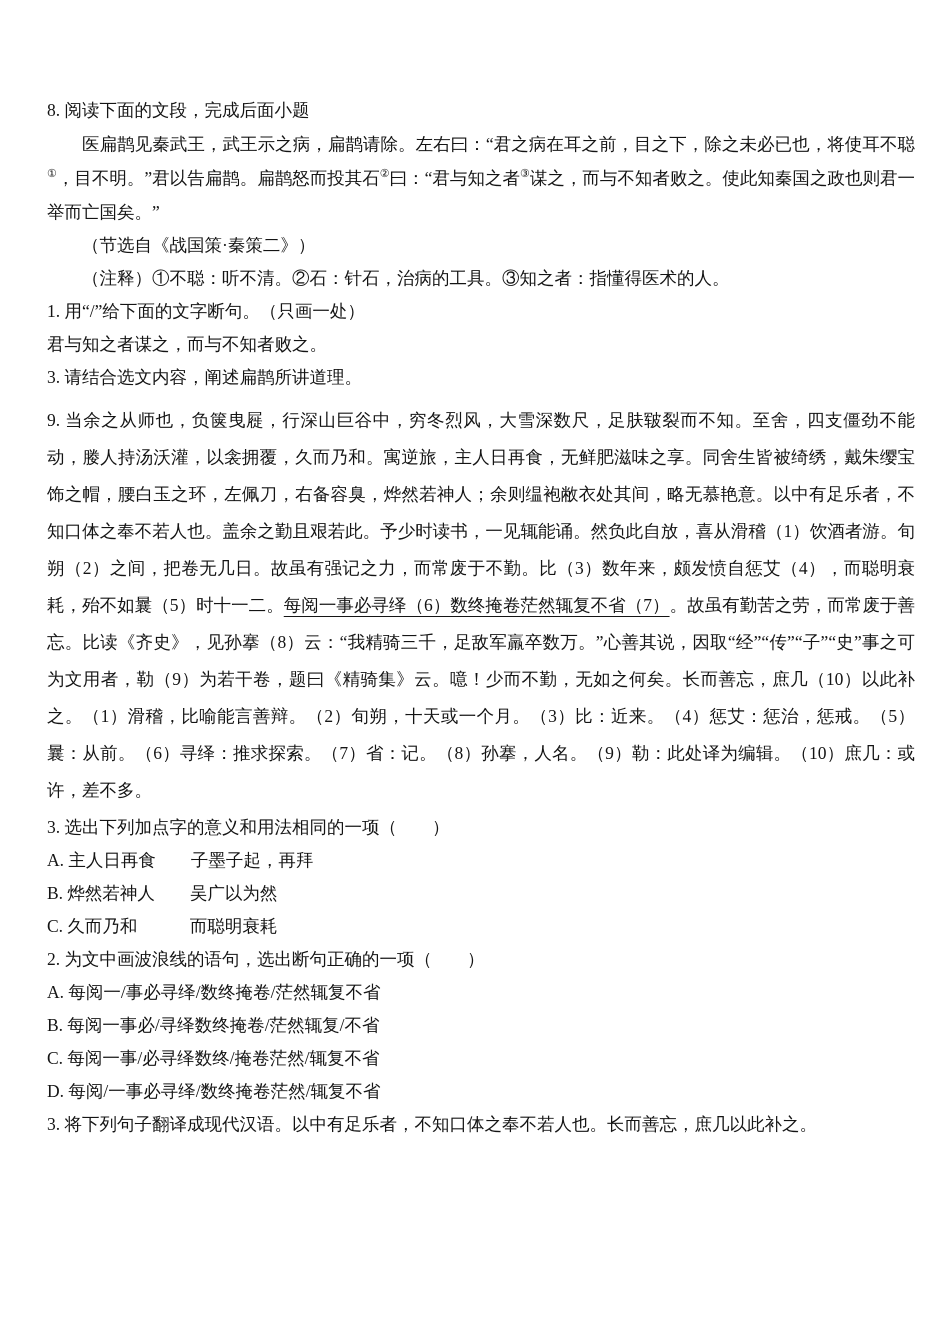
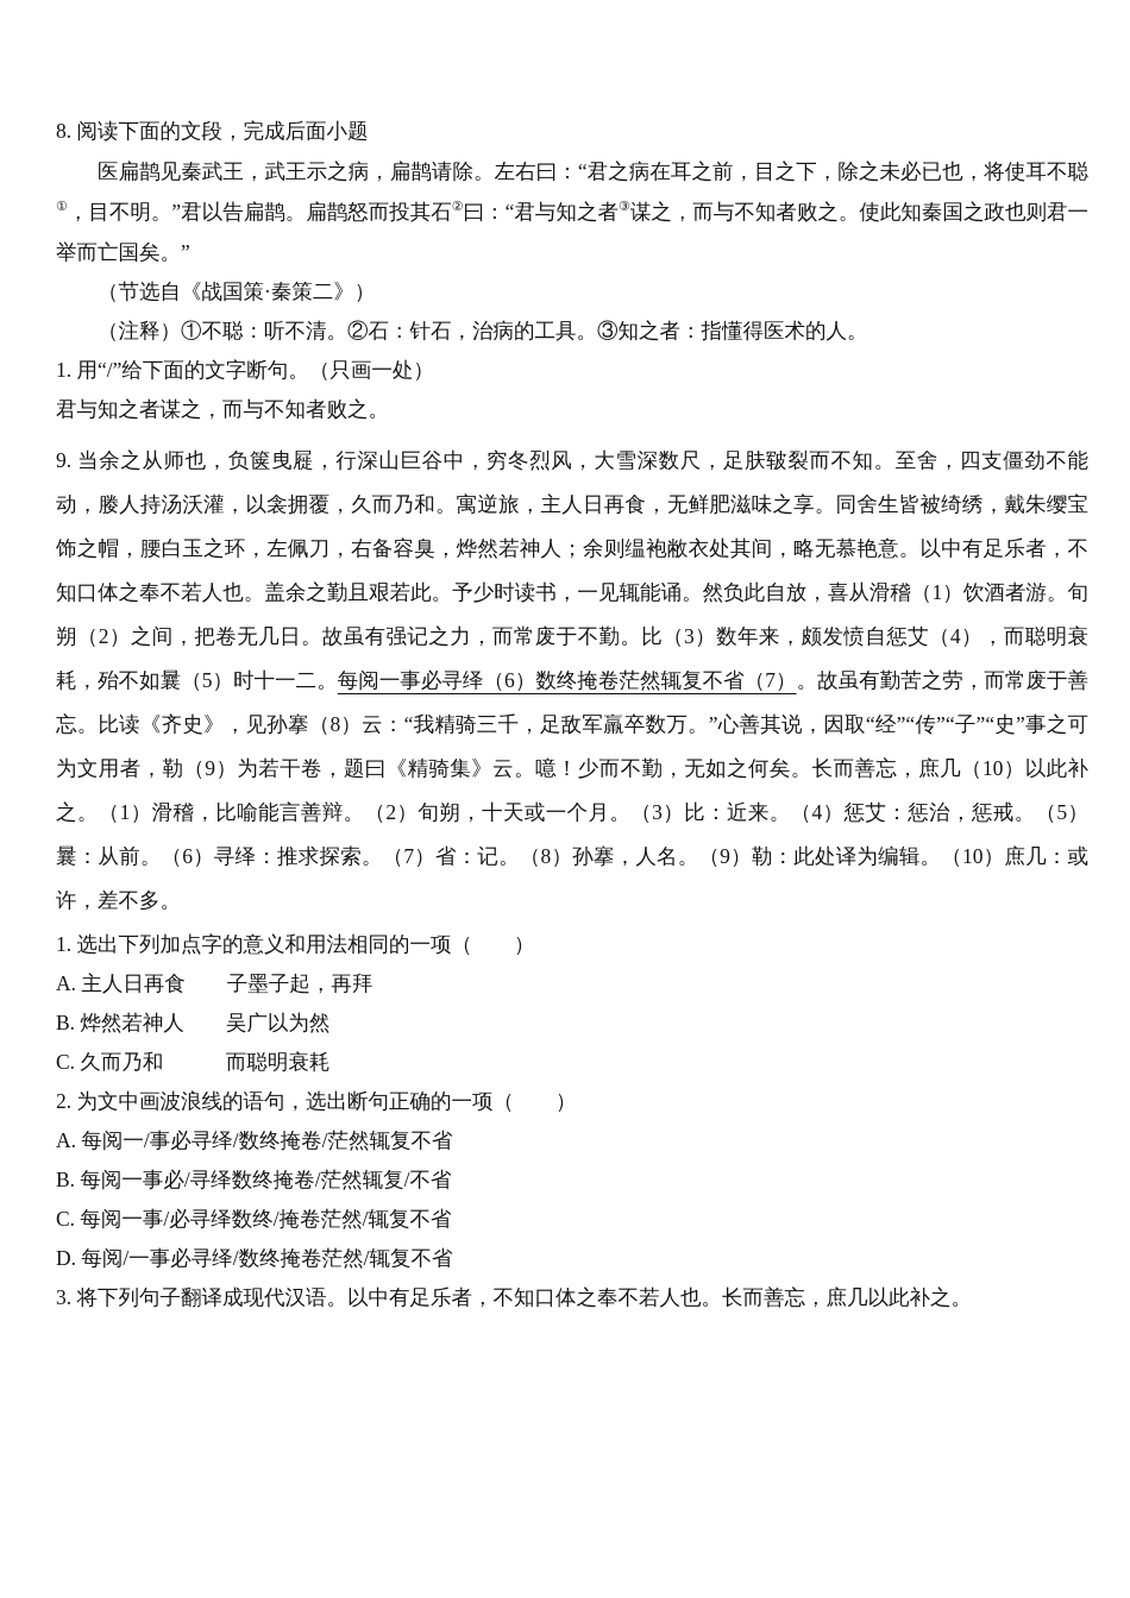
  8. 阅读下面的文段，完成后面小题
  医扁鹊见秦武王，武王示之病，扁鹊请除。左右曰：“君之病在耳之前，目之下，除之未必已也，将使耳不聪①，目不明。”君以告扁鹊。扁鹊怒而投其石②曰：“君与知之者③谋之，而与不知者败之。使此知秦国之政也则君一举而亡国矣。”
  （节选自《战国策·秦策二》）
  （注释）①不聪：听不清。②石：针石，治病的工具。③知之者：指懂得医术的人。
  1. 用“/”给下面的文字断句。（只画一处）
  君与知之者谋之，而与不知者败之。
- 3. 请结合选文内容，阐述扁鹊所讲道理。
  9. 当余之从师也，负箧曳屣，行深山巨谷中，穷冬烈风，大雪深数尺，足肤皲裂而不知。至舍，四支僵劲不能动，媵人持汤沃灌，以衾拥覆，久而乃和。寓逆旅，主人日再食，无鲜肥滋味之享。同舍生皆被绮绣，戴朱缨宝饰之帽，腰白玉之环，左佩刀，右备容臭，烨然若神人；余则缊袍敝衣处其间，略无慕艳意。以中有足乐者，不知口体之奉不若人也。盖余之勤且艰若此。予少时读书，一见辄能诵。然负此自放，喜从滑稽（1）饮酒者游。旬朔（2）之间，把卷无几日。故虽有强记之力，而常废于不勤。比（3）数年来，颇发愤自惩艾（4），而聪明衰耗，殆不如曩（5）时十一二。每阅一事必寻绎（6）数终掩卷茫然辄复不省（7）。故虽有勤苦之劳，而常废于善忘。比读《齐史》，见孙搴（8）云：“我精骑三千，足敌军羸卒数万。”心善其说，因取“经”“传”“子”“史”事之可为文用者，勒（9）为若干卷，题曰《精骑集》云。噫！少而不勤，无如之何矣。长而善忘，庶几（10）以此补之。（1）滑稽，比喻能言善辩。（2）旬朔，十天或一个月。（3）比：近来。（4）惩艾：惩治，惩戒。（5）曩：从前。（6）寻绎：推求探索。（7）省：记。（8）孙搴，人名。（9）勒：此处译为编辑。（10）庶几：或许，差不多。
- 3. 选出下列加点字的意义和用法相同的一项（ ）
+ 1. 选出下列加点字的意义和用法相同的一项（ ）
  A. 主人日再食 子墨子起，再拜
  B. 烨然若神人 吴广以为然
  C. 久而乃和 而聪明衰耗
  2. 为文中画波浪线的语句，选出断句正确的一项（ ）
  A. 每阅一/事必寻绎/数终掩卷/茫然辄复不省
  B. 每阅一事必/寻绎数终掩卷/茫然辄复/不省
  C. 每阅一事/必寻绎数终/掩卷茫然/辄复不省
  D. 每阅/一事必寻绎/数终掩卷茫然/辄复不省
  3. 将下列句子翻译成现代汉语。以中有足乐者，不知口体之奉不若人也。长而善忘，庶几以此补之。
